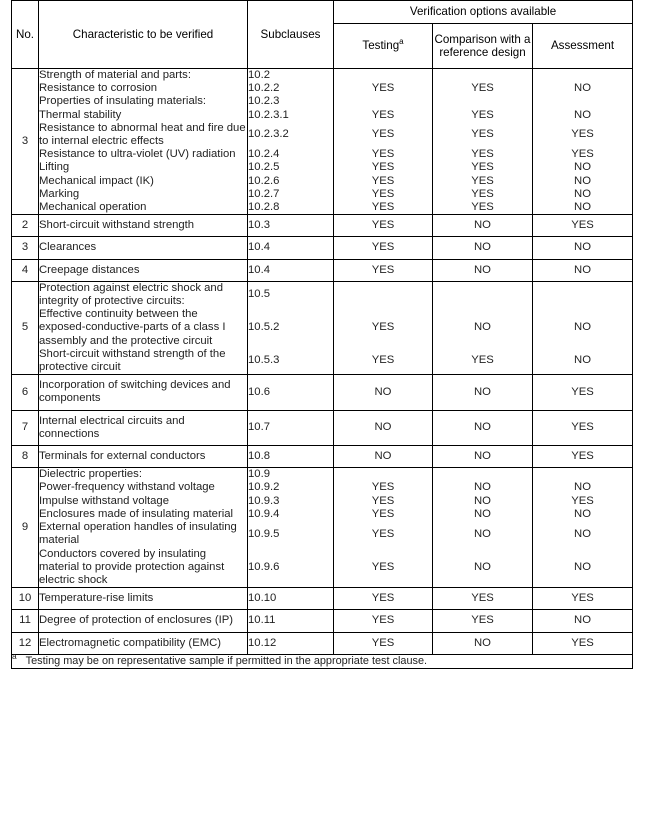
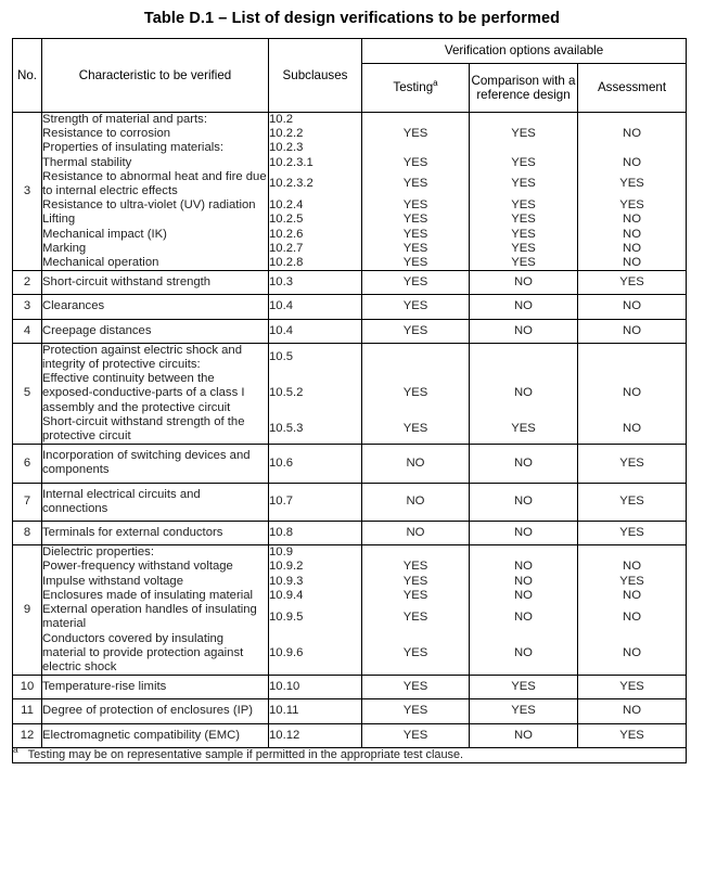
+ Table D.1 – List of design verifications to be performed
  No.	Characteristic to be verified	Subclauses	Verification options available
  Testinga	Comparison with a reference design	Assessment
  3
  Strength of material and parts:
  Resistance to corrosion
  Properties of insulating materials:
  Thermal stability
  Resistance to abnormal heat and fire due to internal electric effects
  Resistance to ultra-violet (UV) radiation
  Lifting
  Mechanical impact (IK)
  Marking
  Mechanical operation
  10.2
  10.2.2
  10.2.3
  10.2.3.1
  10.2.3.2
  10.2.4
  10.2.5
  10.2.6
  10.2.7
  10.2.8
  YES
  YES
  YES
  YES
  YES
  YES
  YES
  YES
  YES
  YES
  YES
  YES
  YES
  YES
  YES
  YES
  NO
  NO
  YES
  YES
  NO
  NO
  NO
  NO
  2	Short-circuit withstand strength	10.3	YES	NO	YES
  3	Clearances	10.4	YES	NO	NO
  4	Creepage distances	10.4	YES	NO	NO
  5
  Protection against electric shock and integrity of protective circuits:
  Effective continuity between the exposed-conductive-parts of a class I assembly and the protective circuit
  Short-circuit withstand strength of the protective circuit
  10.5
  10.5.2
  10.5.3
  YES
  YES
  NO
  YES
  NO
  NO
  6	Incorporation of switching devices and components	10.6	NO	NO	YES
  7	Internal electrical circuits and connections	10.7	NO	NO	YES
  8	Terminals for external conductors	10.8	NO	NO	YES
  9
  Dielectric properties:
  Power-frequency withstand voltage
  Impulse withstand voltage
  Enclosures made of insulating material
  External operation handles of insulating material
  Conductors covered by insulating material to provide protection against electric shock
  10.9
  10.9.2
  10.9.3
  10.9.4
  10.9.5
  10.9.6
  YES
  YES
  YES
  YES
  YES
  NO
  NO
  NO
  NO
  NO
  NO
  YES
  NO
  NO
  NO
  10	Temperature-rise limits	10.10	YES	YES	YES
  11	Degree of protection of enclosures (IP)	10.11	YES	YES	NO
  12	Electromagnetic compatibility (EMC)	10.12	YES	NO	YES
  a Testing may be on representative sample if permitted in the appropriate test clause.
